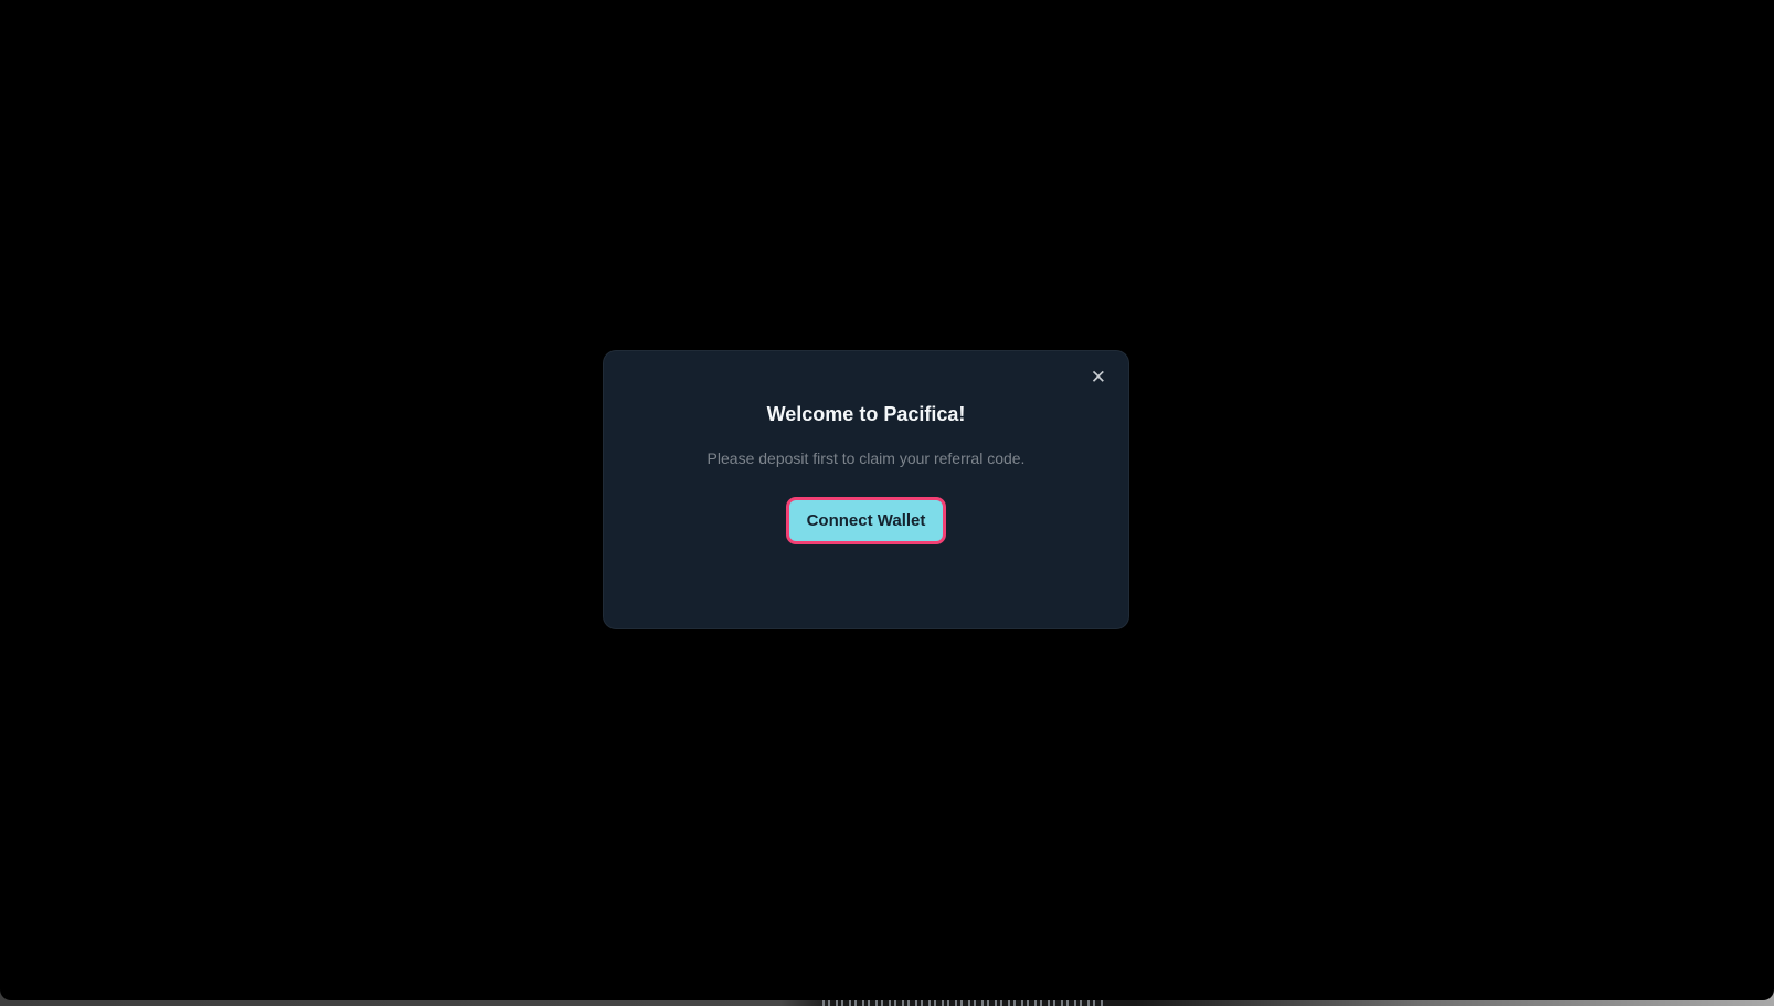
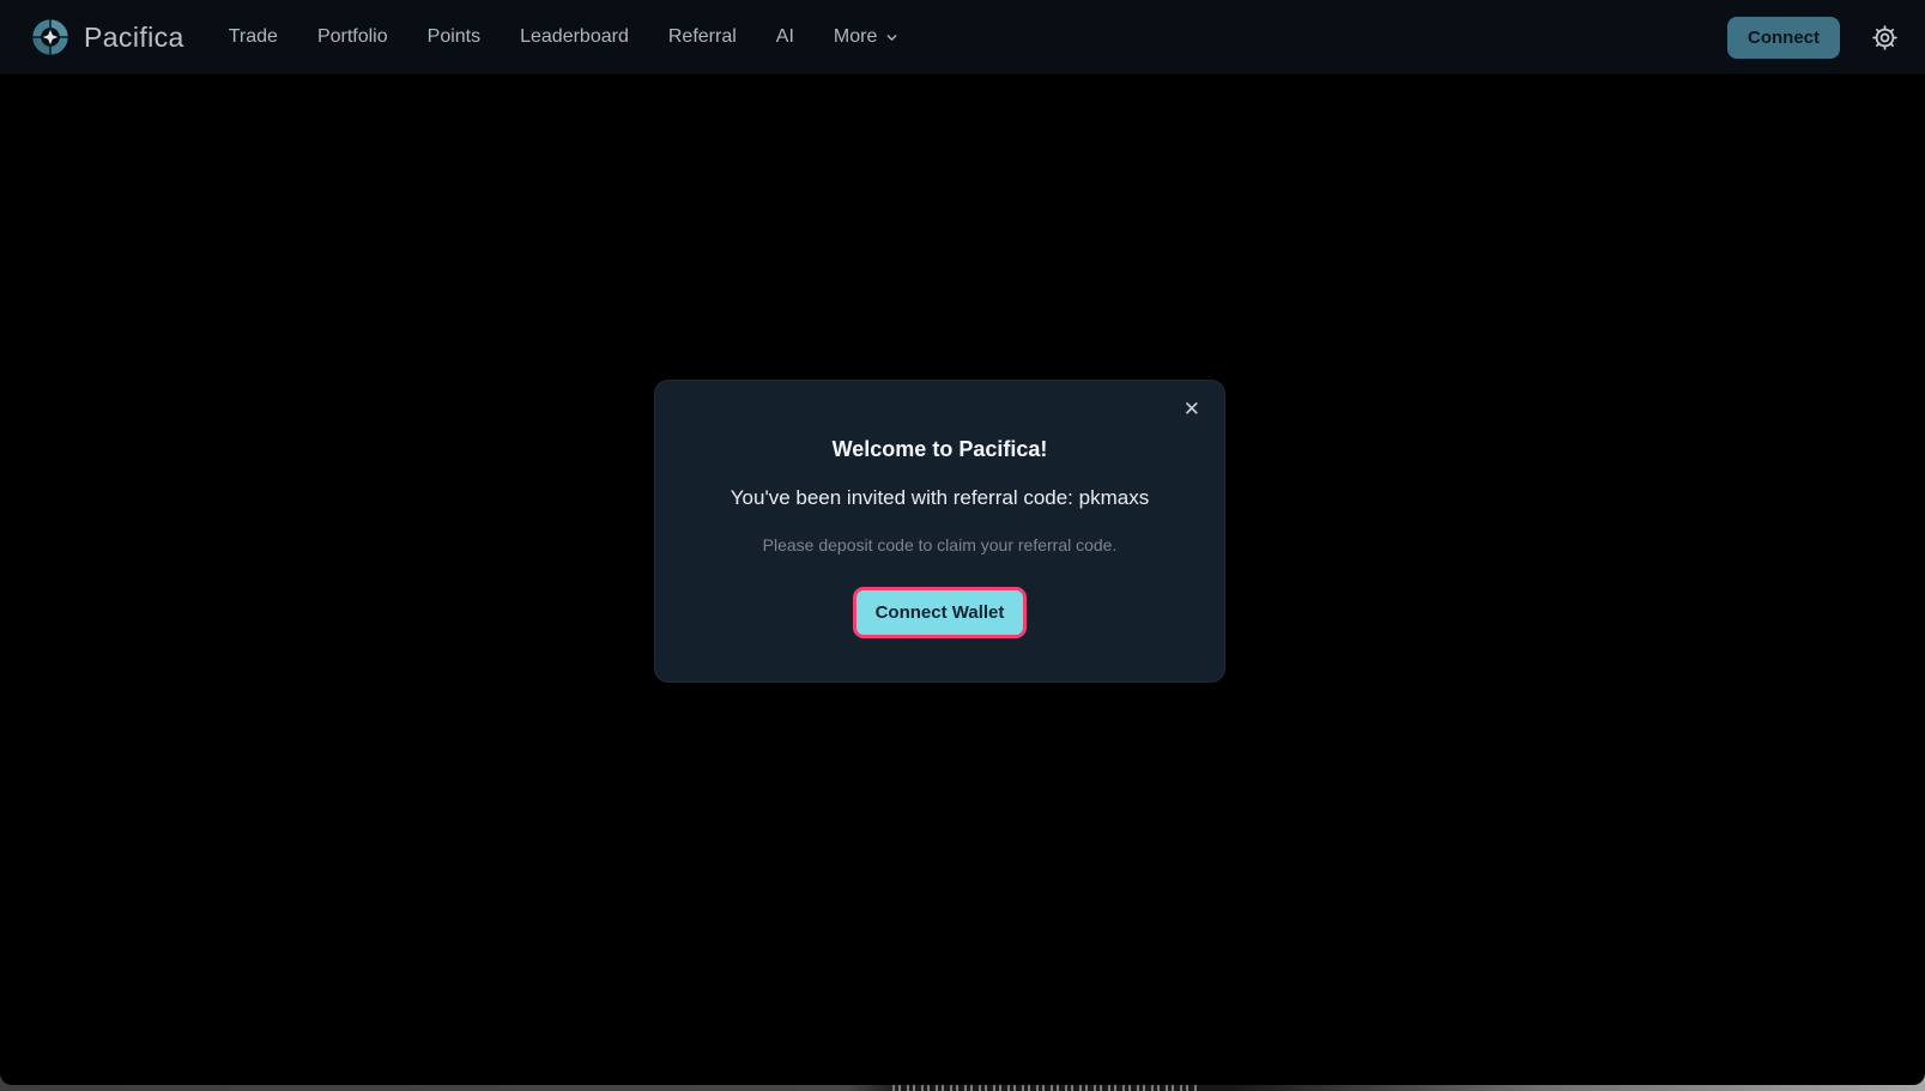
+ Pacifica
+ Trade
+ Portfolio
+ Points
+ Leaderboard
+ Referral
+ AI
+ More
+ Connect
  ✕
  Welcome to Pacifica!
+ You've been invited with referral code: pkmaxs
- Please deposit first to claim your referral code.
+ Please deposit code to claim your referral code.
  Connect Wallet
